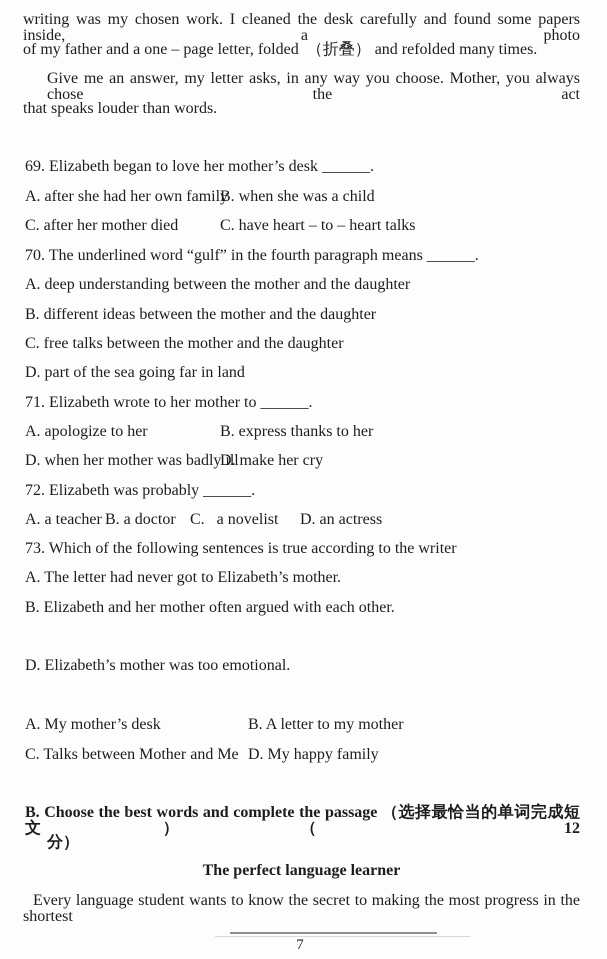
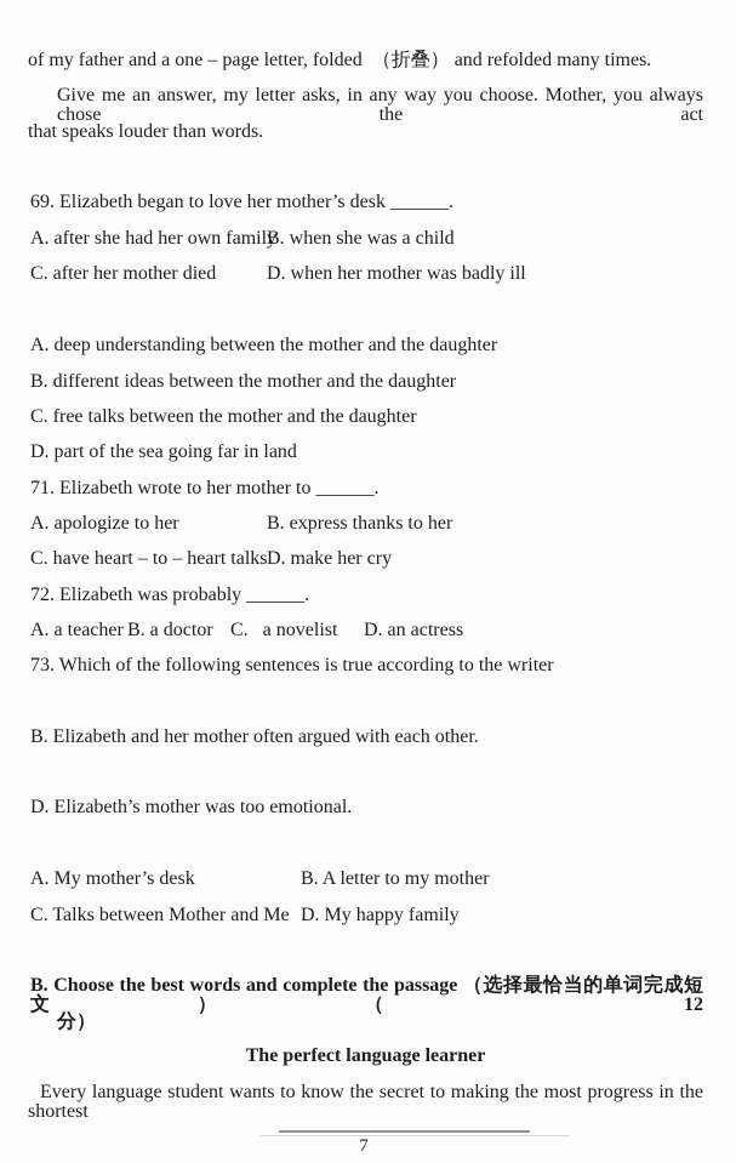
- writing was my chosen work. I cleaned the desk carefully and found some papers inside, a photo
  of my father and a one – page letter, folded （折叠） and refolded many times.
  Give me an answer, my letter asks, in any way you choose. Mother, you always chose the act
  that speaks louder than words.
  69. Elizabeth began to love her mother’s desk ______.
  A. after she had her own family
  B. when she was a child
  C. after her mother died
- C. have heart – to – heart talks
+ D. when her mother was badly ill
- 70. The underlined word “gulf” in the fourth paragraph means ______.
  A. deep understanding between the mother and the daughter
  B. different ideas between the mother and the daughter
  C. free talks between the mother and the daughter
  D. part of the sea going far in land
  71. Elizabeth wrote to her mother to ______.
  A. apologize to her
  B. express thanks to her
- D. when her mother was badly ill
+ C. have heart – to – heart talks
  D. make her cry
  72. Elizabeth was probably ______.
  A. a teacher
  B. a doctor
  C. a novelist
  D. an actress
  73. Which of the following sentences is true according to the writer
- A. The letter had never got to Elizabeth’s mother.
  B. Elizabeth and her mother often argued with each other.
  D. Elizabeth’s mother was too emotional.
  A. My mother’s desk
  B. A letter to my mother
  C. Talks between Mother and Me
  D. My happy family
  B. Choose the best words and complete the passage （选择最恰当的单词完成短文）（ 12
  分）
  The perfect language learner
  Every language student wants to know the secret to making the most progress in the shortest
  7
